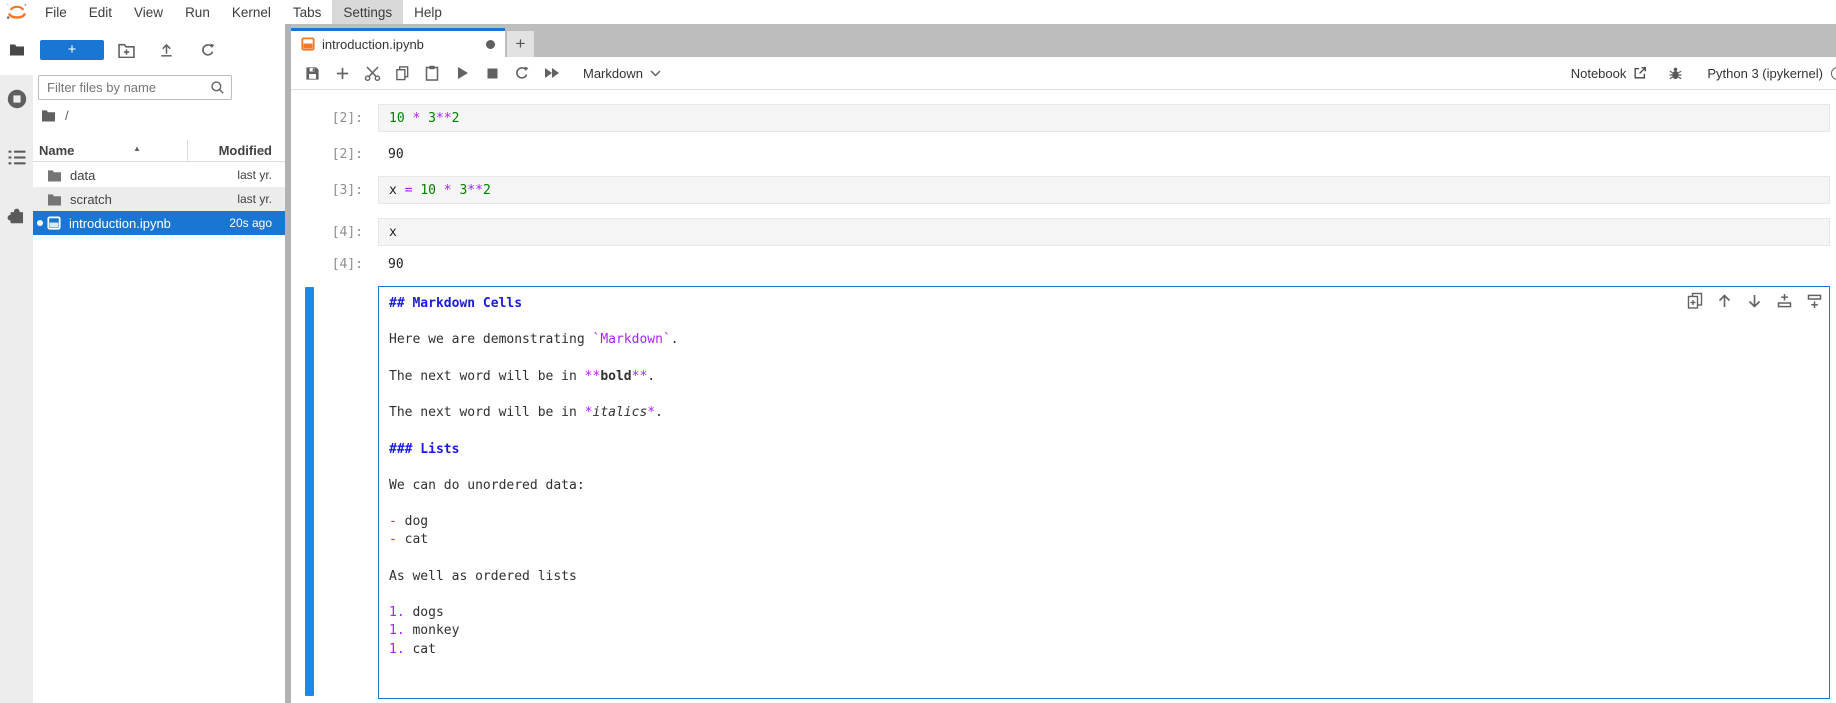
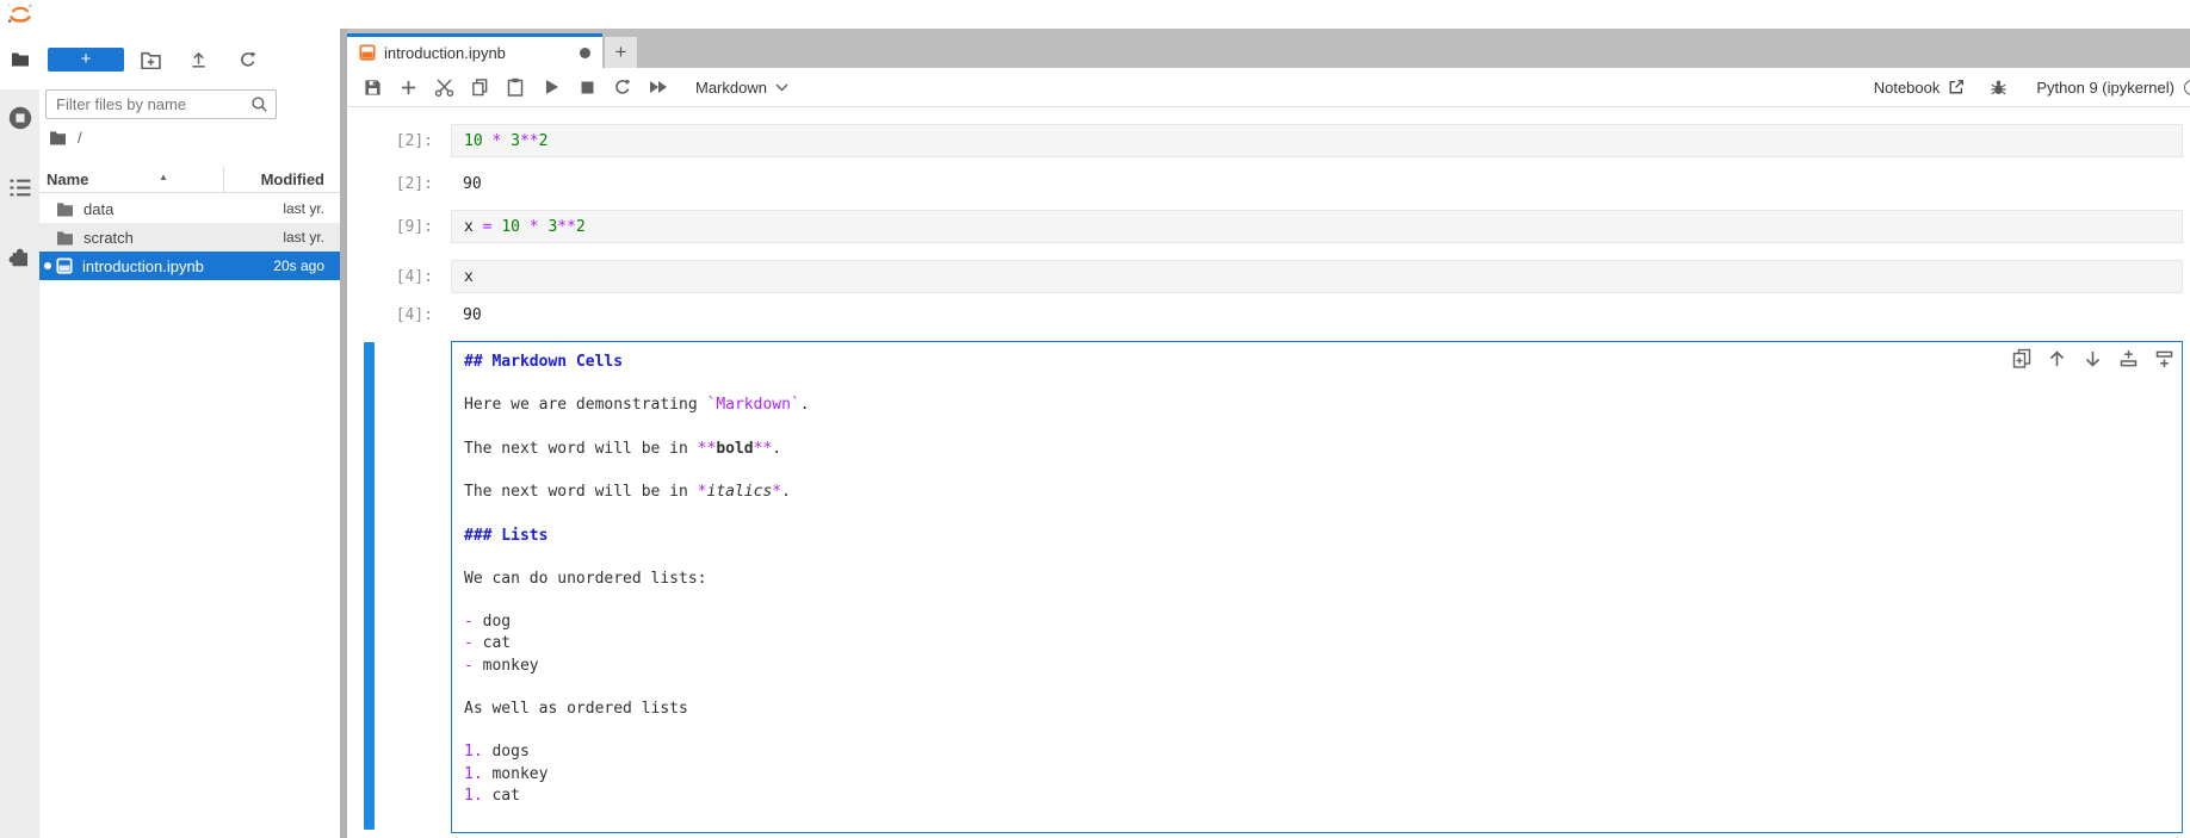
- File
- Edit
- View
- Run
- Kernel
- Tabs
- Settings
- Help
  +
  Filter files by name
  /
  Name
  ▲
  Modified
  data
  last yr.
  scratch
  last yr.
  introduction.ipynb
  20s ago
  introduction.ipynb
  +
  Markdown
  Notebook
- Python 3 (ipykernel)
+ Python 9 (ipykernel)
  [2]:
  10
  *
  3
  **
  2
  [2]:
  90
- [3]:
+ [9]:
  x
  =
  10
  *
  3
  **
  2
  [4]:
  x
  [4]:
  90
  ## Markdown Cells
  Here we are demonstrating `Markdown`.
  The next word will be in **bold**.
  The next word will be in *italics*.
  ### Lists
- We can do unordered data:
+ We can do unordered lists:
  - dog
  - cat
+ - monkey
  As well as ordered lists
  1. dogs
  1. monkey
  1. cat
